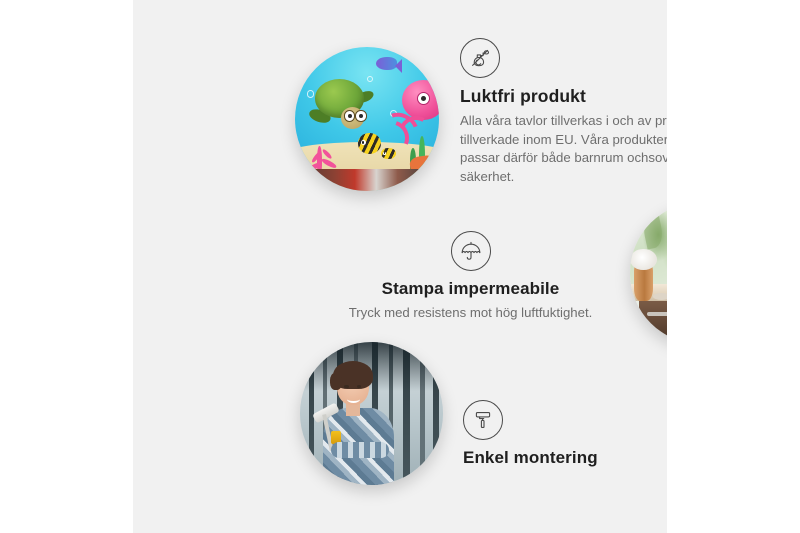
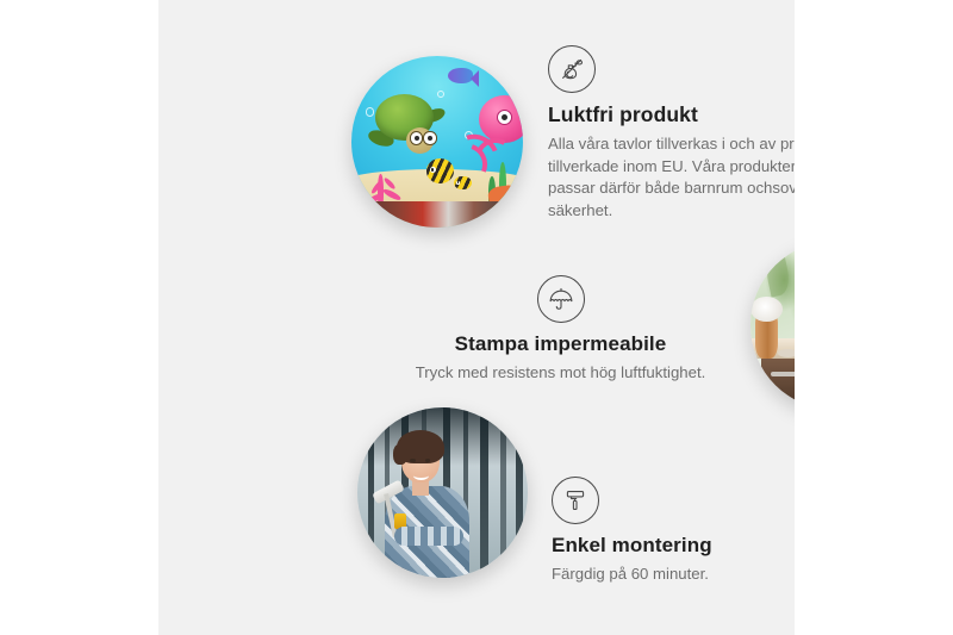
  Luktfri produkt
  Alla våra tavlor tillverkas i och av pr tillverkade inom EU. Våra produkter passar därför både barnrum ochsov säkerhet.
  Stampa impermeabile
  Tryck med resistens mot hög luftfuktighet.
  Enkel montering
+ Färgdig på 60 minuter.
